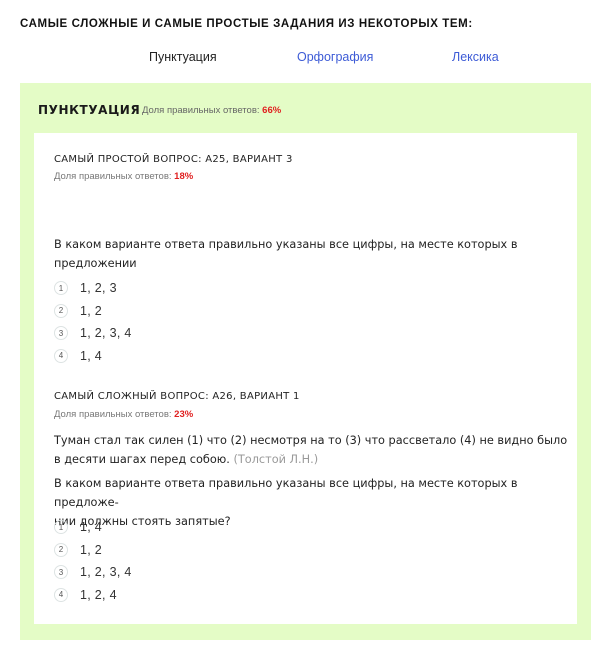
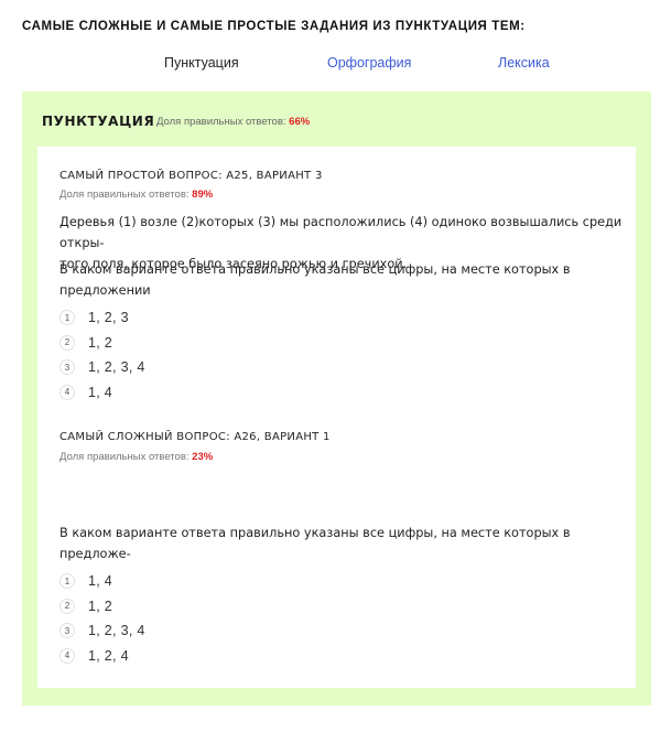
- САМЫЕ СЛОЖНЫЕ И САМЫЕ ПРОСТЫЕ ЗАДАНИЯ ИЗ НЕКОТОРЫХ ТЕМ:
+ САМЫЕ СЛОЖНЫЕ И САМЫЕ ПРОСТЫЕ ЗАДАНИЯ ИЗ ПУНКТУАЦИЯ ТЕМ:
  Пунктуация
  Орфография
  Лексика
  ПУНКТУАЦИЯ
  Доля правильных ответов: 66%
  САМЫЙ ПРОСТОЙ ВОПРОС: А25, ВАРИАНТ 3
- Доля правильных ответов: 18%
+ Доля правильных ответов: 89%
+ Деревья (1) возле (2)которых (3) мы расположились (4) одиноко возвышались среди откры-
+ того поля, которое было засеяно рожью и гречихой.
  В каком варианте ответа правильно указаны все цифры, на месте которых в предложении
  1
  1, 2, 3
  2
  1, 2
  3
  1, 2, 3, 4
  4
  1, 4
  САМЫЙ СЛОЖНЫЙ ВОПРОС: А26, ВАРИАНТ 1
  Доля правильных ответов: 23%
- Туман стал так силен (1) что (2) несмотря на то (3) что рассветало (4) не видно было
- в десяти шагах перед собою. (Толстой Л.Н.)
  В каком варианте ответа правильно указаны все цифры, на месте которых в предложе-
- нии должны стоять запятые?
  1
  1, 4
  2
  1, 2
  3
  1, 2, 3, 4
  4
  1, 2, 4
